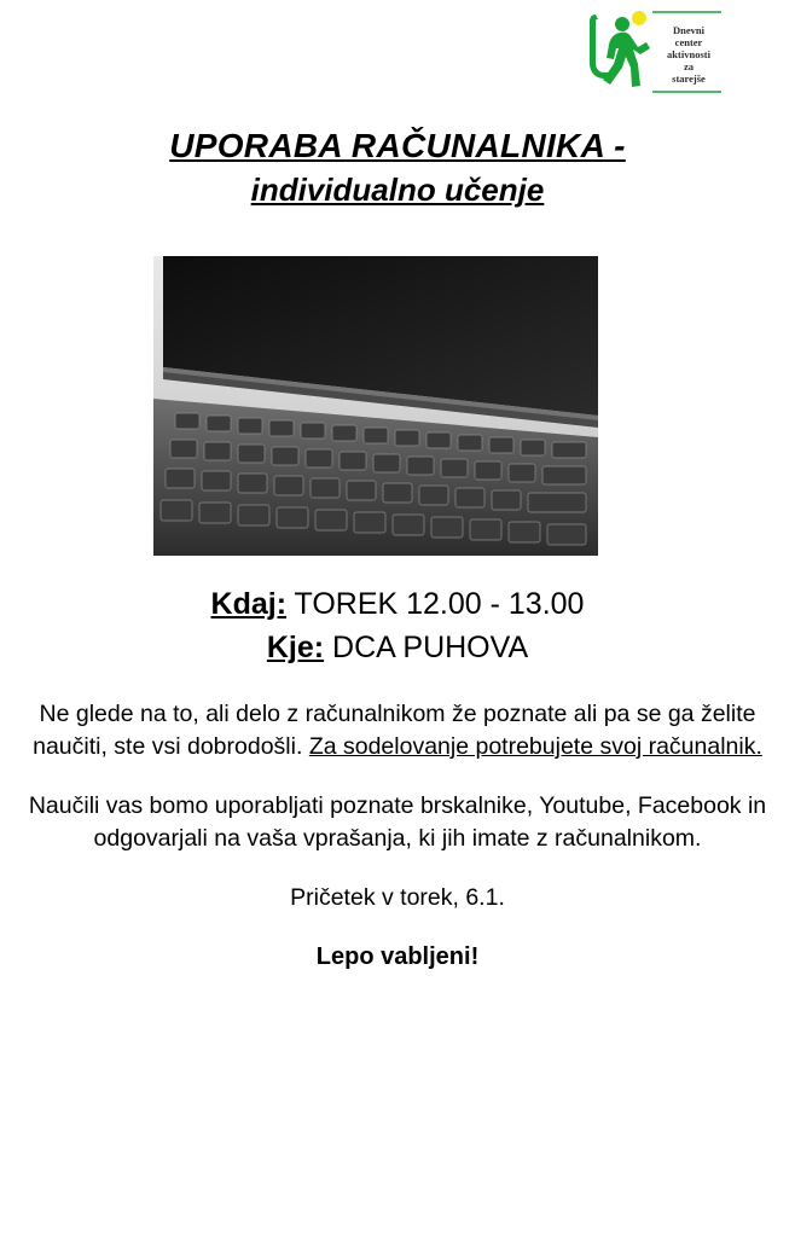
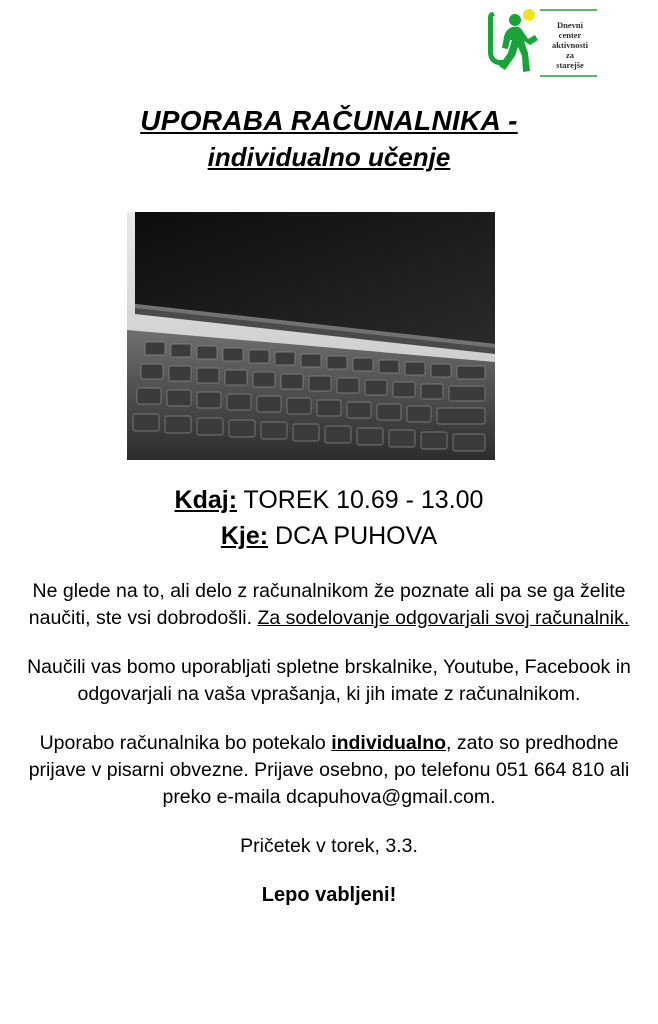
  Dnevni
  center
  aktivnosti
  za
  starejše
  UPORABA RAČUNALNIKA -
  individualno učenje
- Kdaj: TOREK 12.00 - 13.00
+ Kdaj: TOREK 10.69 - 13.00
  Kje: DCA PUHOVA
- Ne glede na to, ali delo z računalnikom že poznate ali pa se ga želite naučiti, ste vsi dobrodošli. Za sodelovanje potrebujete svoj računalnik.
+ Ne glede na to, ali delo z računalnikom že poznate ali pa se ga želite naučiti, ste vsi dobrodošli. Za sodelovanje odgovarjali svoj računalnik.
- Naučili vas bomo uporabljati poznate brskalnike, Youtube, Facebook in odgovarjali na vaša vprašanja, ki jih imate z računalnikom.
+ Naučili vas bomo uporabljati spletne brskalnike, Youtube, Facebook in odgovarjali na vaša vprašanja, ki jih imate z računalnikom.
+ Uporabo računalnika bo potekalo individualno, zato so predhodne prijave v pisarni obvezne. Prijave osebno, po telefonu 051 664 810 ali preko e-maila dcapuhova@gmail.com.
- Pričetek v torek, 6.1.
+ Pričetek v torek, 3.3.
  Lepo vabljeni!
